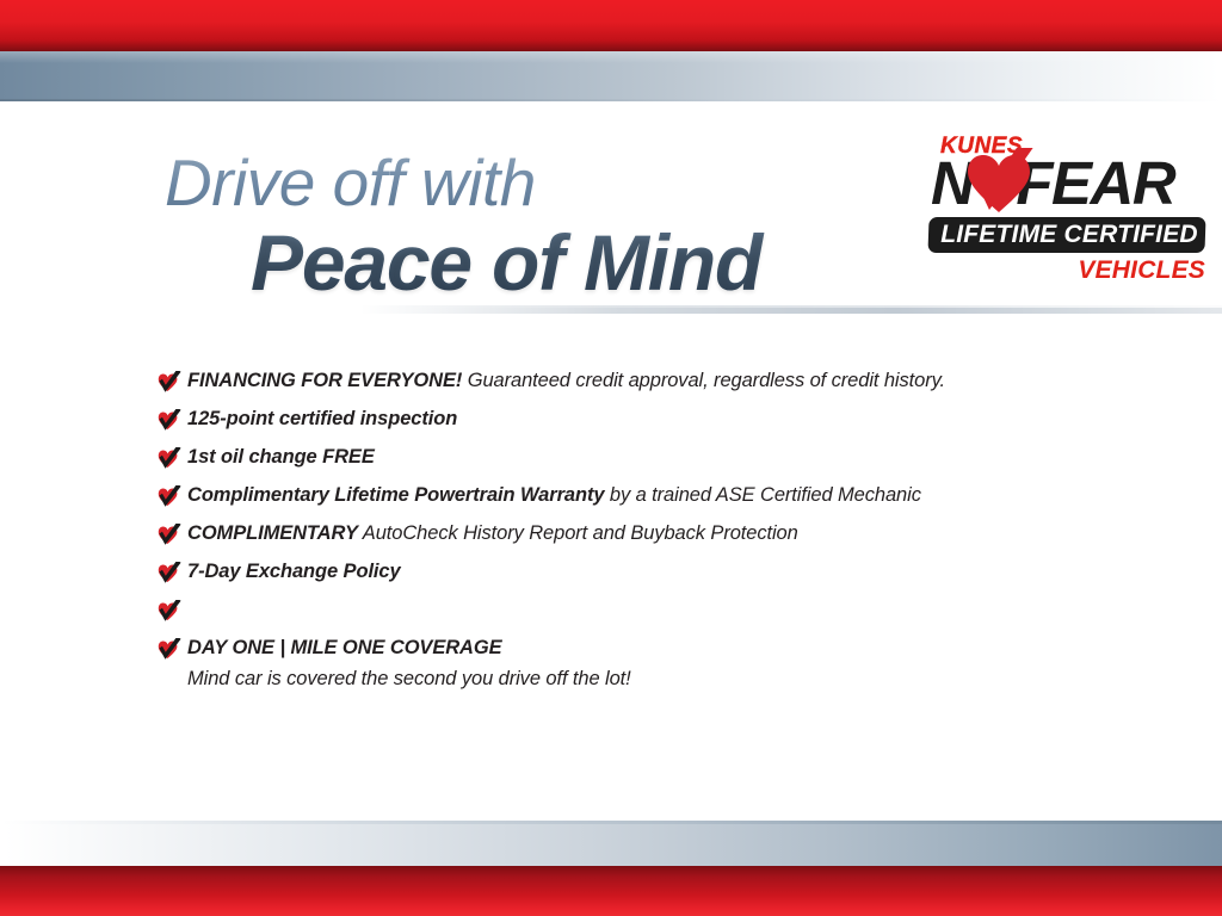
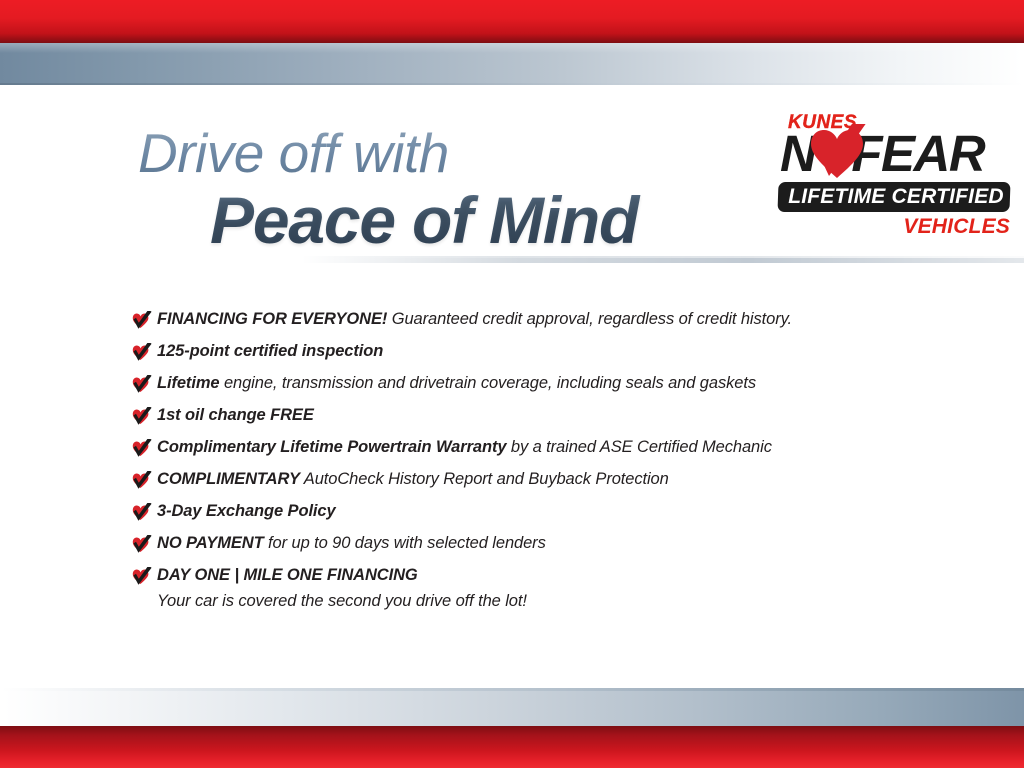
  Drive off with
  Peace of Mind
  KUNES
  N FEAR
  LIFETIME CERTIFIED
  VEHICLES
  FINANCING FOR EVERYONE! Guaranteed credit approval, regardless of credit history.
  125-point certified inspection
+ Lifetime engine, transmission and drivetrain coverage, including seals and gaskets
  1st oil change FREE
  Complimentary Lifetime Powertrain Warranty by a trained ASE Certified Mechanic
  COMPLIMENTARY AutoCheck History Report and Buyback Protection
- 7-Day Exchange Policy
+ 3-Day Exchange Policy
+ NO PAYMENT for up to 90 days with selected lenders
- DAY ONE | MILE ONE COVERAGE
+ DAY ONE | MILE ONE FINANCING
- Mind car is covered the second you drive off the lot!
+ Your car is covered the second you drive off the lot!
